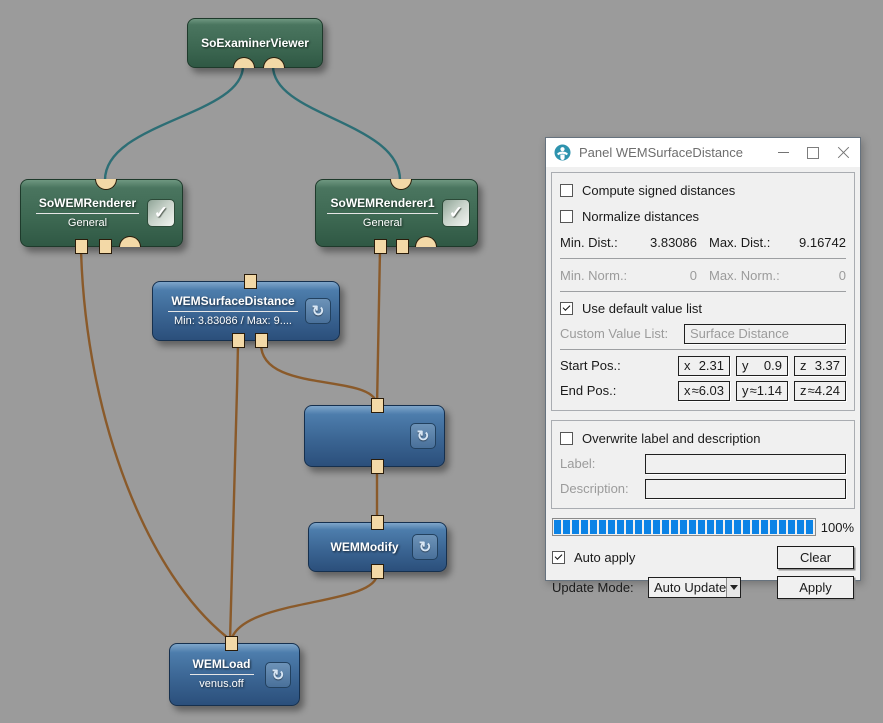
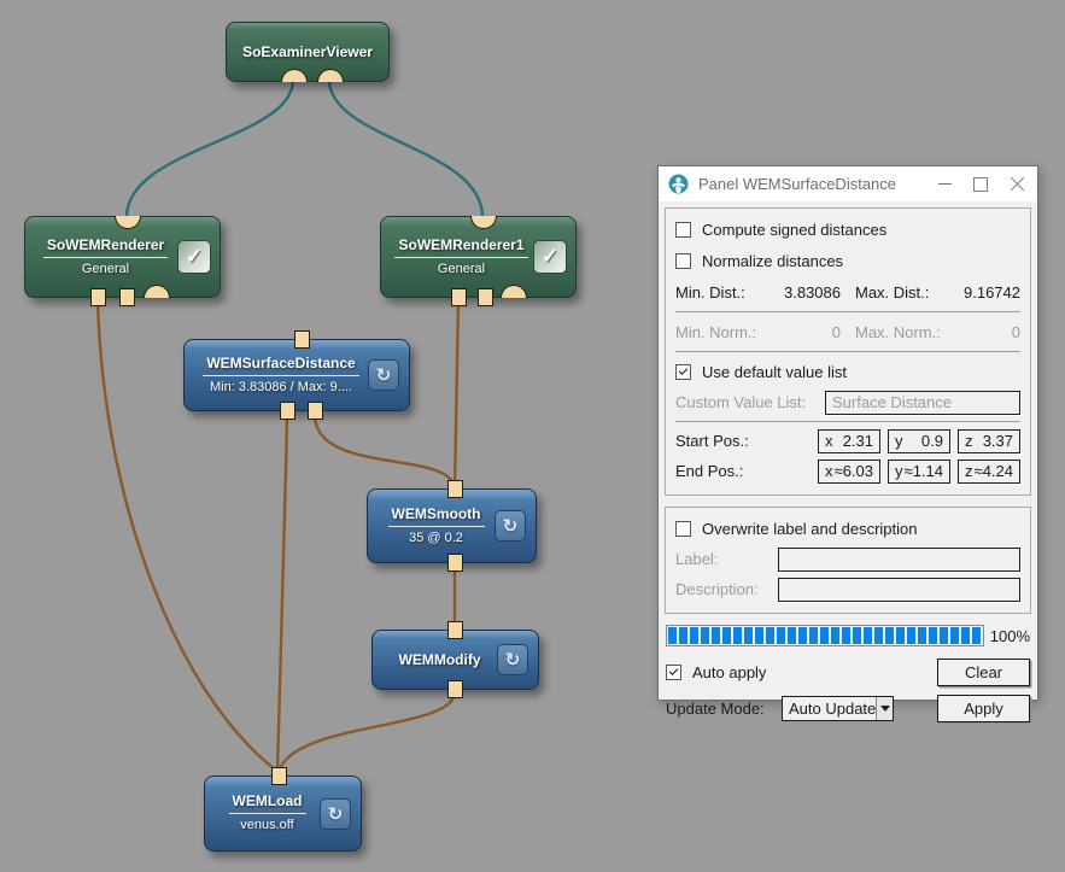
  SoExaminerViewer
  SoWEMRenderer
  General
  ✓
  SoWEMRenderer1
  General
  ✓
  WEMSurfaceDistance
  Min: 3.83086 / Max: 9....
  ↻
+ WEMSmooth
+ 35 @ 0.2
  ↻
  WEMModify
  ↻
  WEMLoad
  venus.off
  ↻
  Panel WEMSurfaceDistance
  Compute signed distances
  Normalize distances
  Min. Dist.:
  3.83086
  Max. Dist.:
  9.16742
  Min. Norm.:
  0
  Max. Norm.:
  0
  Use default value list
  Custom Value List:
  Surface Distance
  Start Pos.:
  x
  2.31
  y
  0.9
  z
  3.37
  End Pos.:
  x
  ≈6.03
  y
  ≈1.14
  z
  ≈4.24
  Overwrite label and description
  Label:
  Description:
  100%
  Auto apply
  Clear
  Update Mode:
  Auto Update
  Apply
